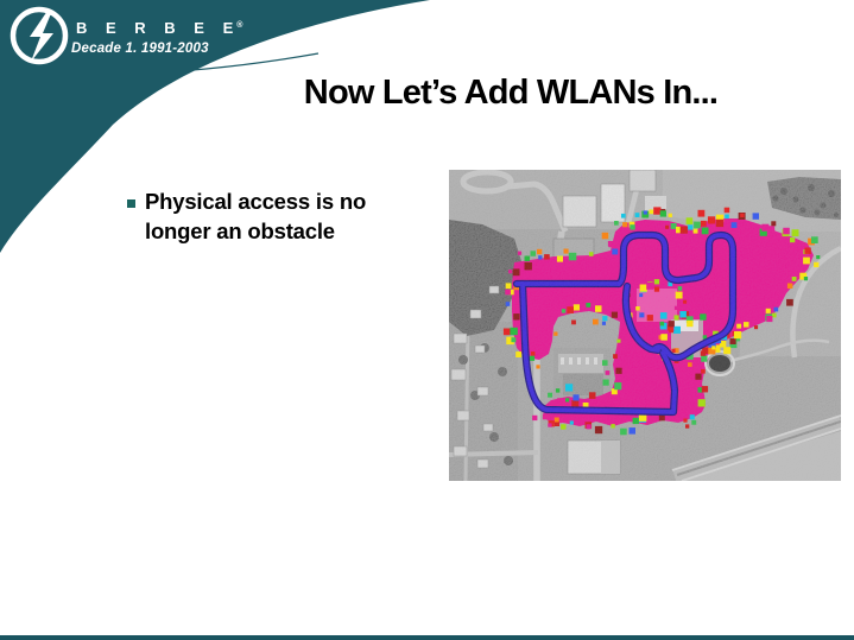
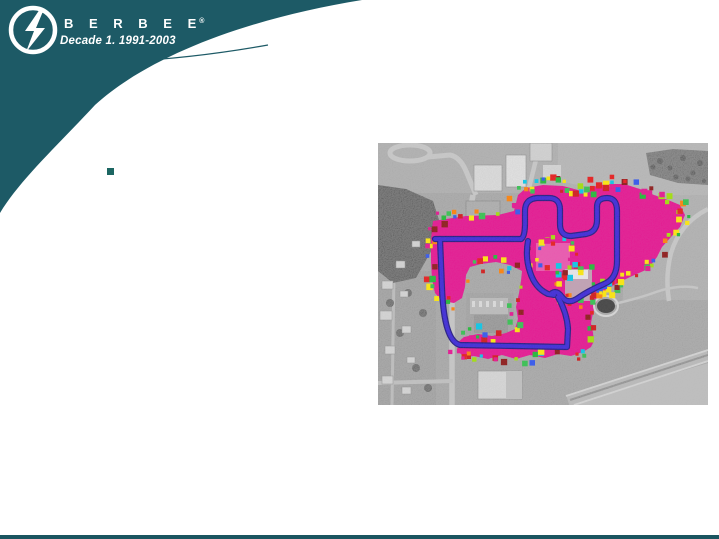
  B E R B E E
  Decade 1. 1991-2003
- Now Let’s Add WLANs In...
- Physical access is no
- longer an obstacle
